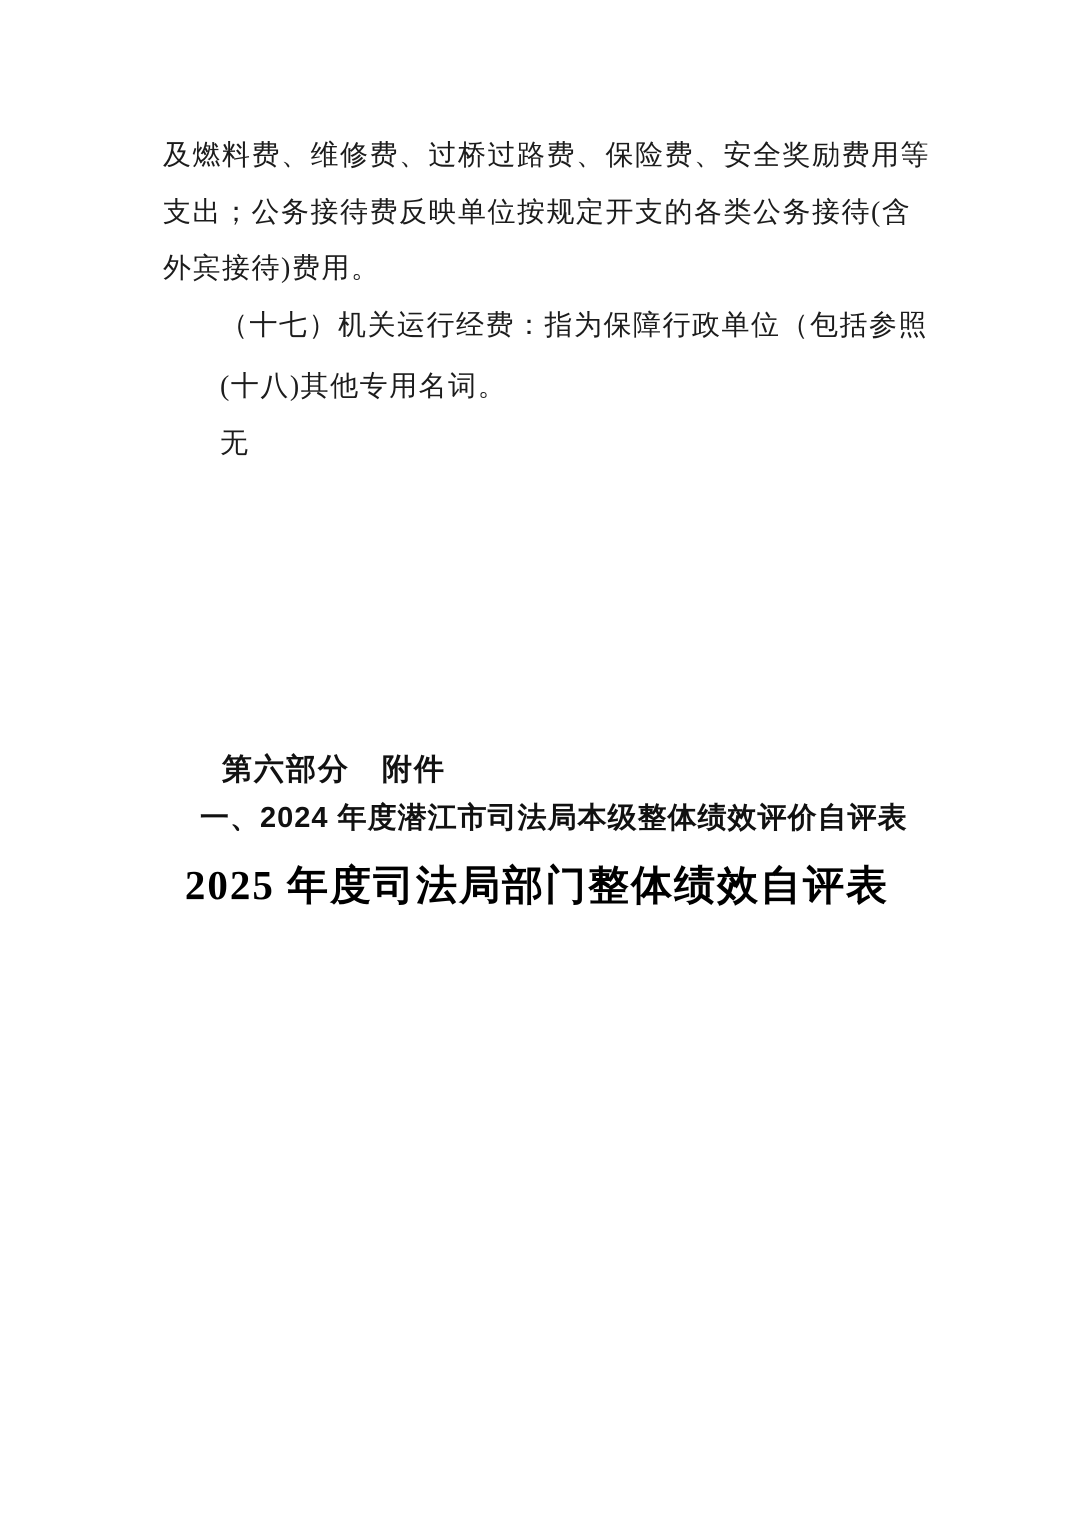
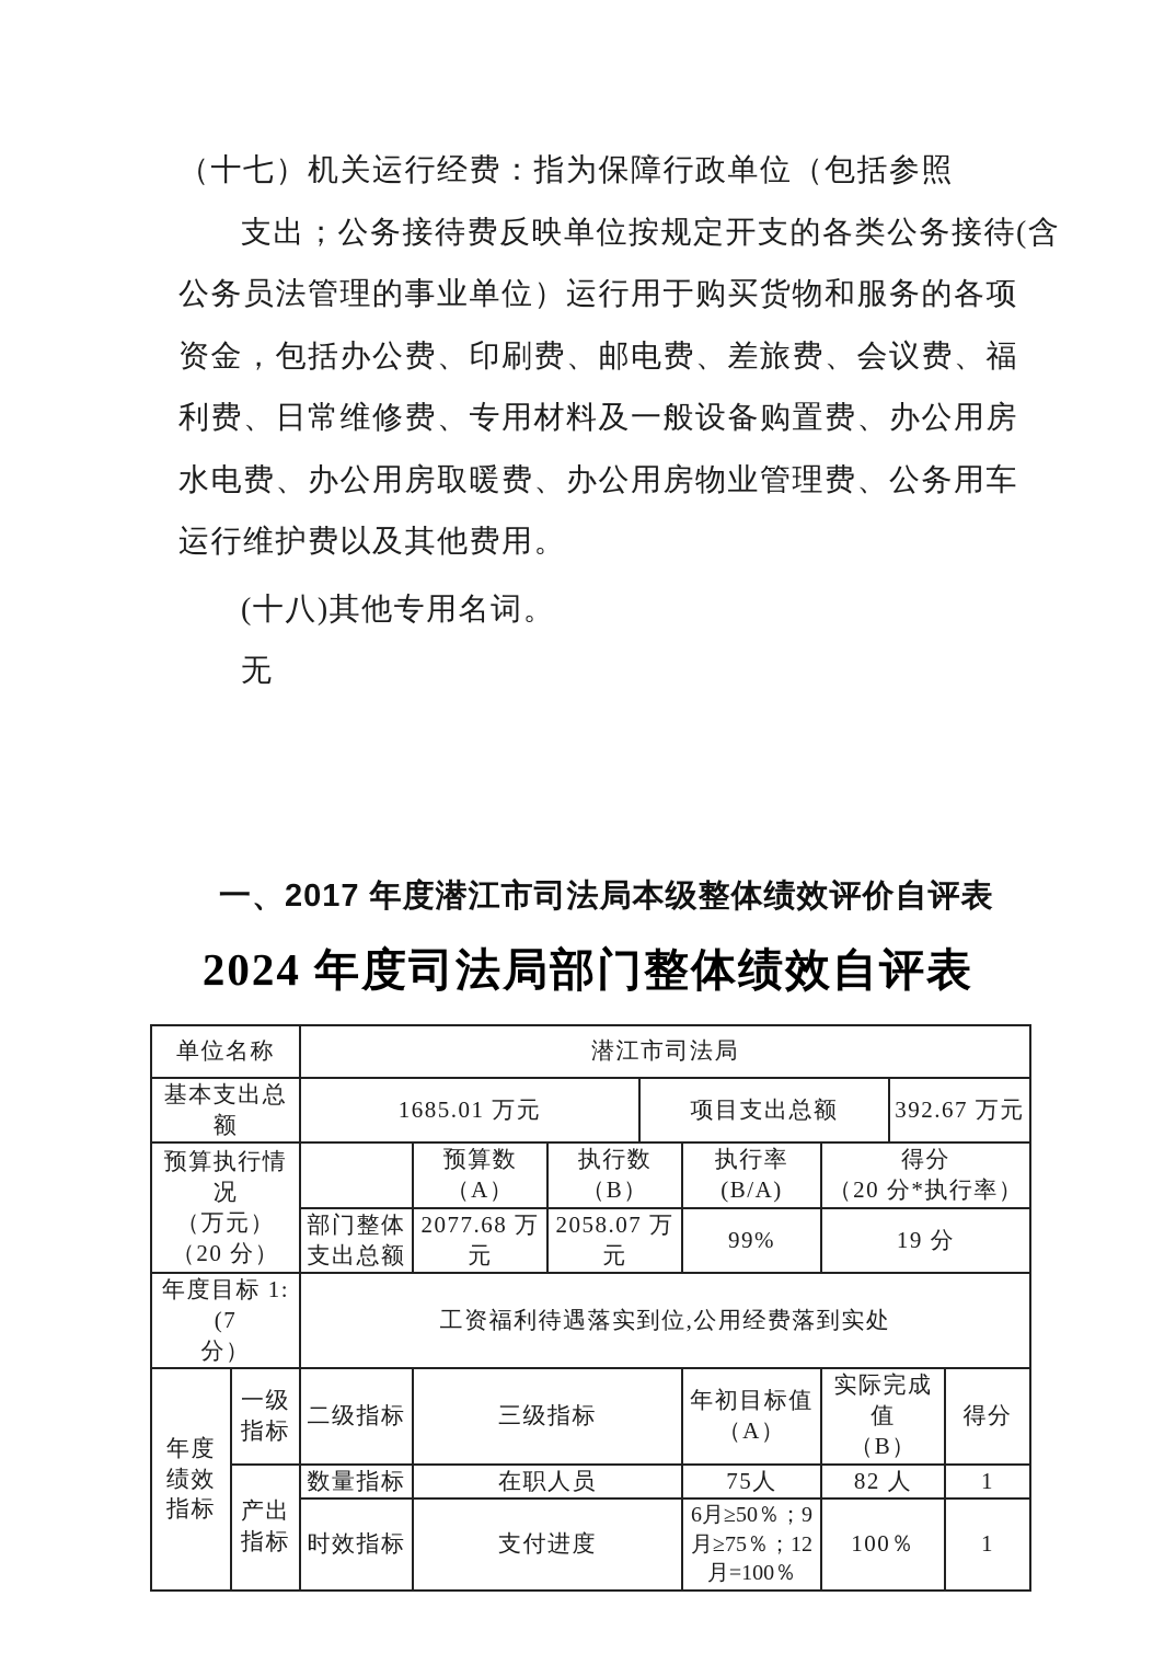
- 及燃料费、维修费、过桥过路费、保险费、安全奖励费用等
- 支出；公务接待费反映单位按规定开支的各类公务接待(含
+ （十七）机关运行经费：指为保障行政单位（包括参照
- 外宾接待)费用。
- （十七）机关运行经费：指为保障行政单位（包括参照
+ 支出；公务接待费反映单位按规定开支的各类公务接待(含
+ 公务员法管理的事业单位）运行用于购买货物和服务的各项
+ 资金，包括办公费、印刷费、邮电费、差旅费、会议费、福
+ 利费、日常维修费、专用材料及一般设备购置费、办公用房
+ 水电费、办公用房取暖费、办公用房物业管理费、公务用车
+ 运行维护费以及其他费用。
  (十八)其他专用名词。
  无
- 第六部分 附件
- 一、2024 年度潜江市司法局本级整体绩效评价自评表
+ 一、2017 年度潜江市司法局本级整体绩效评价自评表
- 2025 年度司法局部门整体绩效自评表
+ 2024 年度司法局部门整体绩效自评表
+ 单位名称	潜江市司法局
+ 基本支出总额	1685.01 万元	项目支出总额	392.67 万元
+ 预算执行情况 （万元） （20 分）		预算数（A）	执行数（B）	执行率(B/A)	得分 （20 分*执行率）
+ 部门整体 支出总额	2077.68 万 元	2058.07 万 元	99%	19 分
+ 年度目标 1:(7 分）	工资福利待遇落实到位,公用经费落到实处
+ 年度 绩效 指标	一级 指标	二级指标	三级指标	年初目标值 （A）	实际完成值 （B）	得分
+ 产出 指标	数量指标	在职人员	75人	82 人	1
+ 时效指标	支付进度	6月≥50％；9 月≥75％；12 月=100％	100％	1
